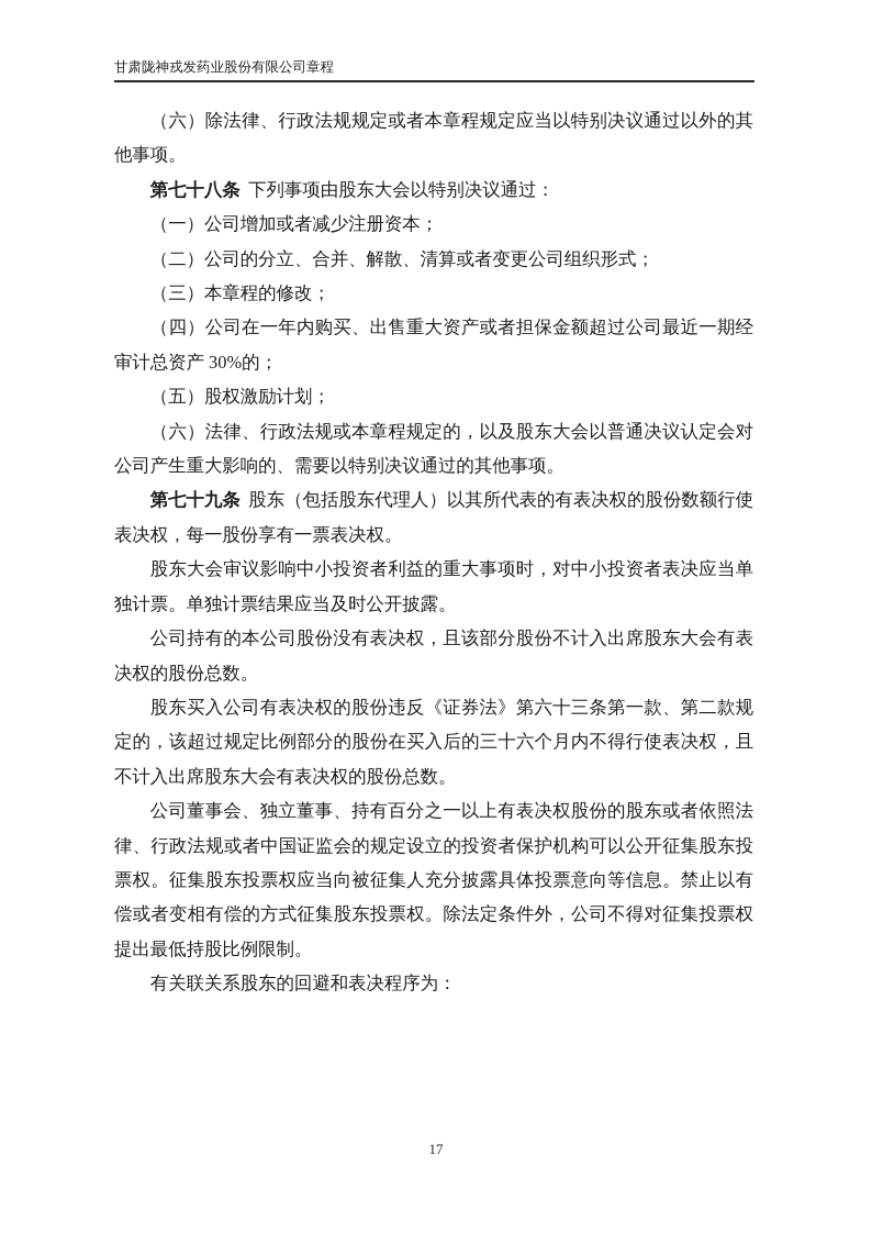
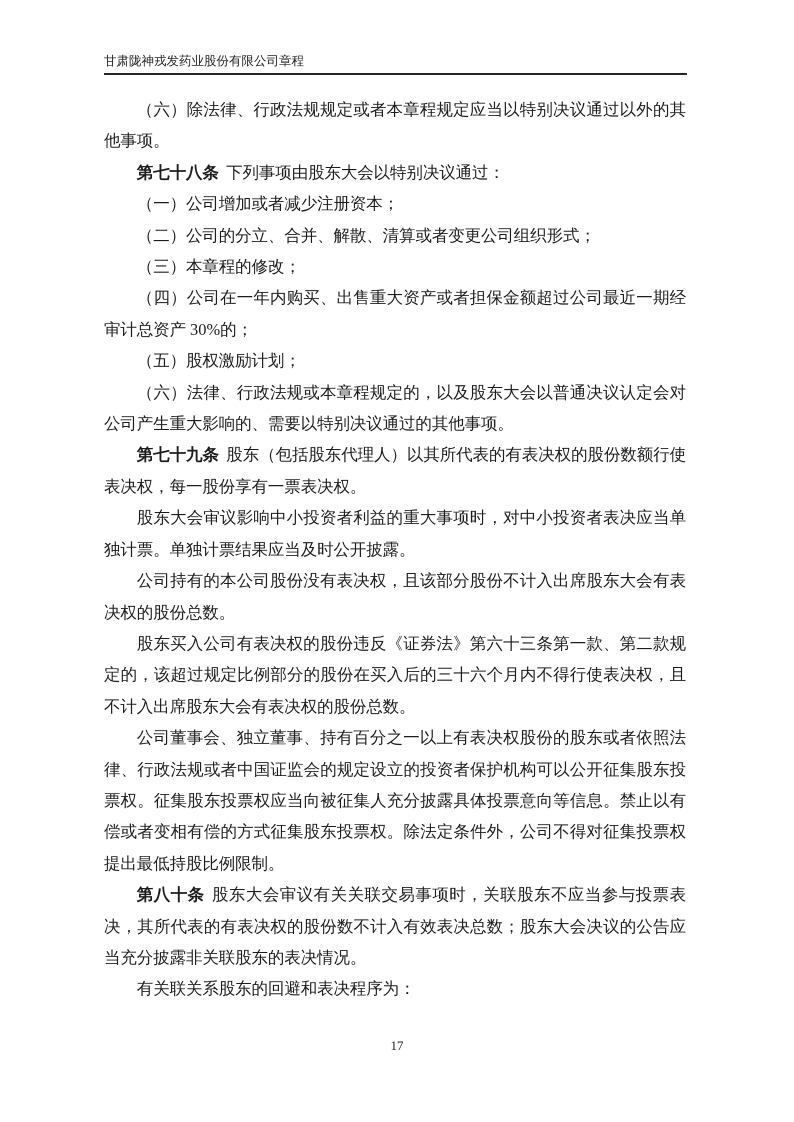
  甘肃陇神戎发药业股份有限公司章程
  （六）除法律、行政法规规定或者本章程规定应当以特别决议通过以外的其他事项。
  第七十八条 下列事项由股东大会以特别决议通过：
  （一）公司增加或者减少注册资本；
  （二）公司的分立、合并、解散、清算或者变更公司组织形式；
  （三）本章程的修改；
  （四）公司在一年内购买、出售重大资产或者担保金额超过公司最近一期经审计总资产 30%的；
  （五）股权激励计划；
  （六）法律、行政法规或本章程规定的，以及股东大会以普通决议认定会对公司产生重大影响的、需要以特别决议通过的其他事项。
  第七十九条 股东（包括股东代理人）以其所代表的有表决权的股份数额行使表决权，每一股份享有一票表决权。
  股东大会审议影响中小投资者利益的重大事项时，对中小投资者表决应当单独计票。单独计票结果应当及时公开披露。
  公司持有的本公司股份没有表决权，且该部分股份不计入出席股东大会有表决权的股份总数。
  股东买入公司有表决权的股份违反《证券法》第六十三条第一款、第二款规定的，该超过规定比例部分的股份在买入后的三十六个月内不得行使表决权，且不计入出席股东大会有表决权的股份总数。
  公司董事会、独立董事、持有百分之一以上有表决权股份的股东或者依照法律、行政法规或者中国证监会的规定设立的投资者保护机构可以公开征集股东投票权。征集股东投票权应当向被征集人充分披露具体投票意向等信息。禁止以有偿或者变相有偿的方式征集股东投票权。除法定条件外，公司不得对征集投票权提出最低持股比例限制。
+ 第八十条 股东大会审议有关关联交易事项时，关联股东不应当参与投票表决，其所代表的有表决权的股份数不计入有效表决总数；股东大会决议的公告应当充分披露非关联股东的表决情况。
  有关联关系股东的回避和表决程序为：
  17
